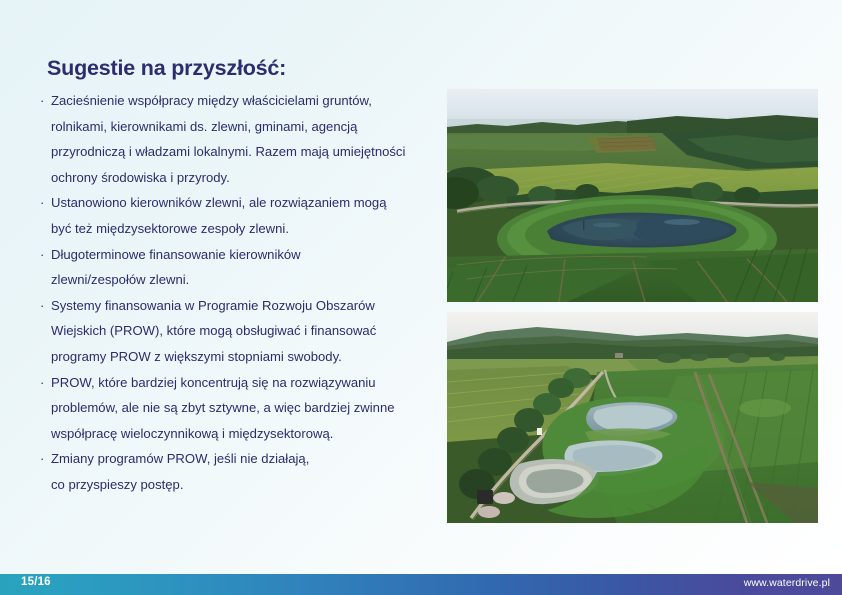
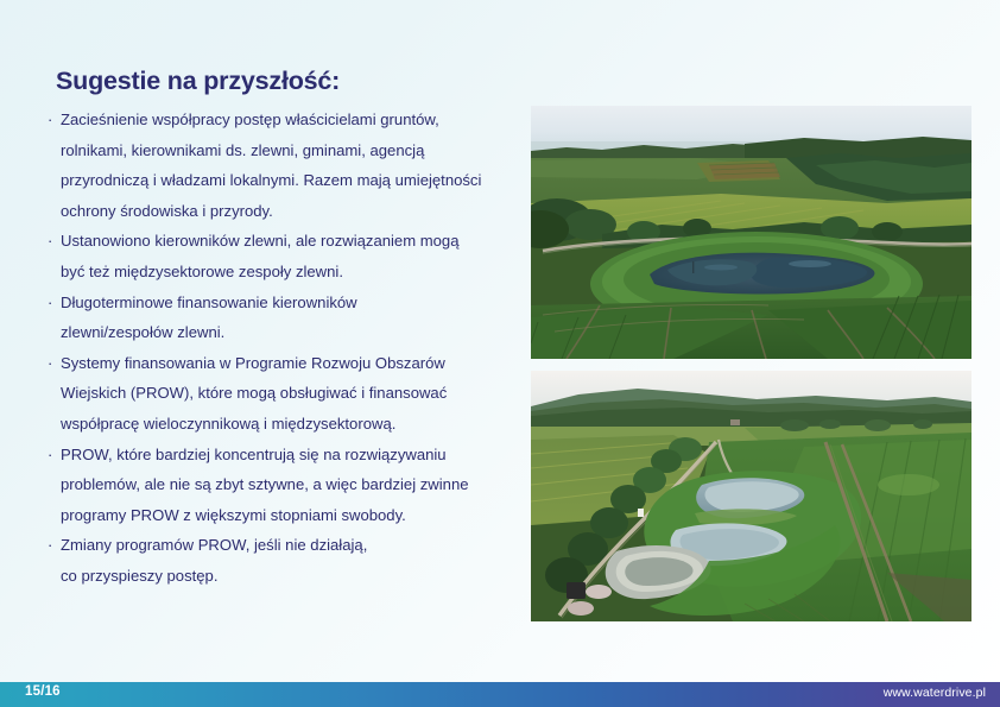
  Sugestie na przyszłość:
- · Zacieśnienie współpracy między właścicielami gruntów,
+ · Zacieśnienie współpracy postęp właścicielami gruntów,
  rolnikami, kierownikami ds. zlewni, gminami, agencją
  przyrodniczą i władzami lokalnymi. Razem mają umiejętności
  ochrony środowiska i przyrody.
  · Ustanowiono kierowników zlewni, ale rozwiązaniem mogą
  być też międzysektorowe zespoły zlewni.
  · Długoterminowe finansowanie kierowników
  zlewni/zespołów zlewni.
  · Systemy finansowania w Programie Rozwoju Obszarów
  Wiejskich (PROW), które mogą obsługiwać i finansować
- programy PROW z większymi stopniami swobody.
+ współpracę wieloczynnikową i międzysektorową.
  · PROW, które bardziej koncentrują się na rozwiązywaniu
  problemów, ale nie są zbyt sztywne, a więc bardziej zwinne
- współpracę wieloczynnikową i międzysektorową.
+ programy PROW z większymi stopniami swobody.
  · Zmiany programów PROW, jeśli nie działają,
  co przyspieszy postęp.
  15/16
  www.waterdrive.pl
